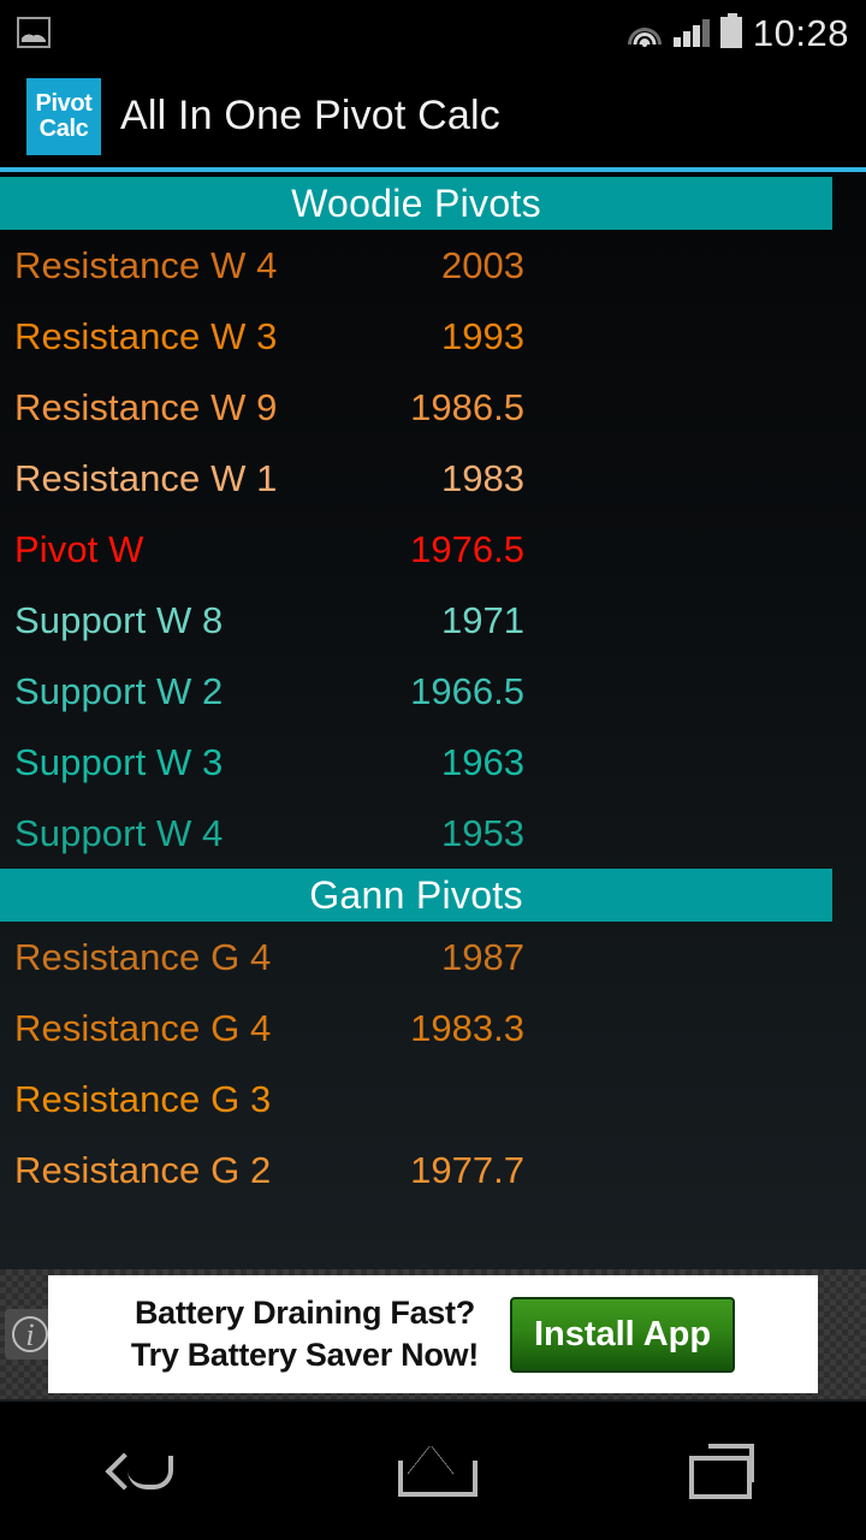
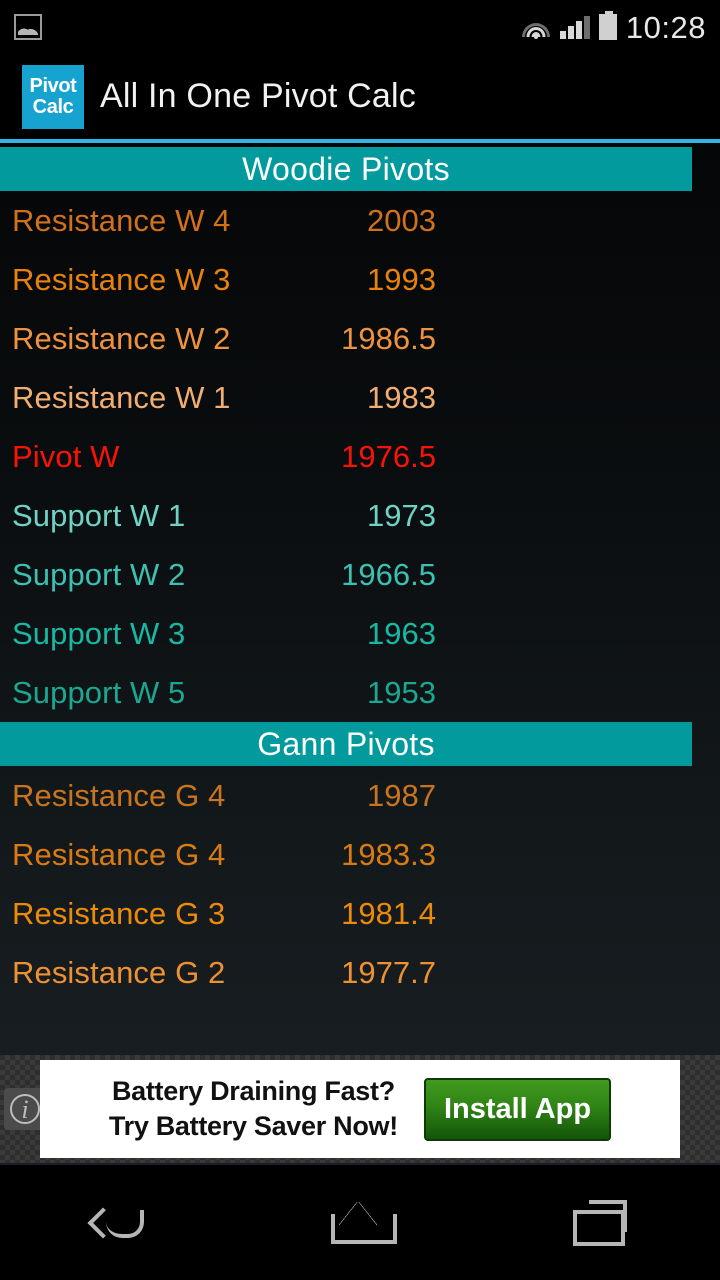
  10:28
  Pivot
  Calc
  All In One Pivot Calc
  Woodie Pivots
  Resistance W 4
  2003
  Resistance W 3
  1993
- Resistance W 9
+ Resistance W 2
  1986.5
  Resistance W 1
  1983
  Pivot W
  1976.5
- Support W 8
+ Support W 1
- 1971
+ 1973
  Support W 2
  1966.5
  Support W 3
  1963
- Support W 4
+ Support W 5
  1953
  Gann Pivots
  Resistance G 4
  1987
  Resistance G 4
  1983.3
  Resistance G 3
+ 1981.4
  Resistance G 2
  1977.7
  i
  Battery Draining Fast?
  Try Battery Saver Now!
  Install App
